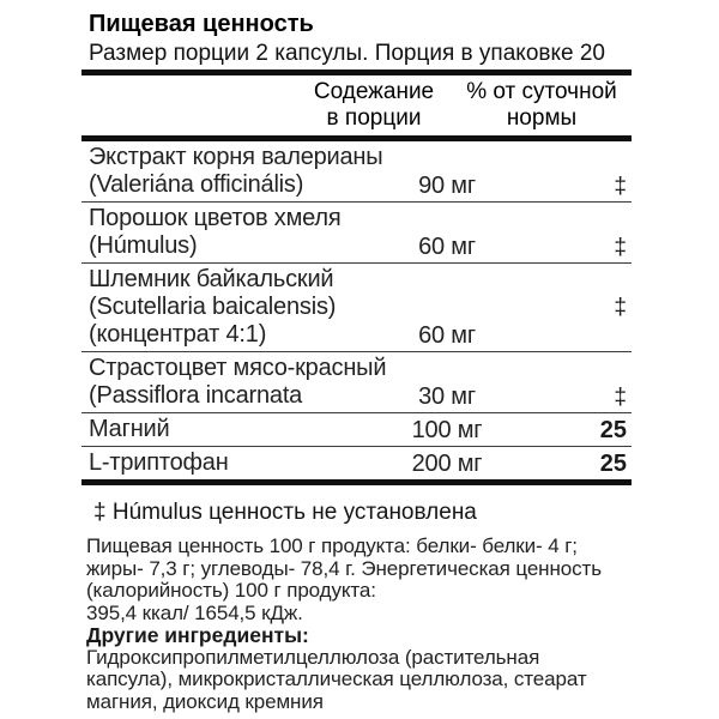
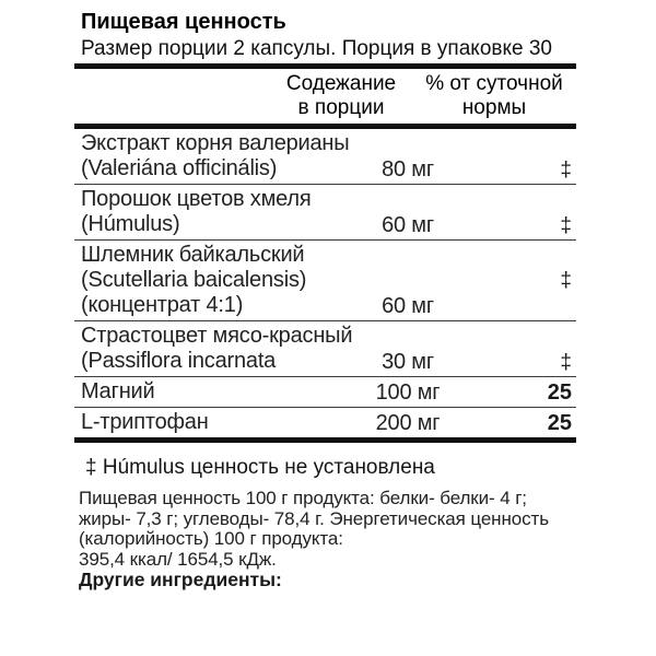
  Пищевая ценность
- Размер порции 2 капсулы. Порция в упаковке 20
+ Размер порции 2 капсулы. Порция в упаковке 30
  Содежание
  в порции
  % от суточной
  нормы
  Экстракт корня валерианы
  (Valeriána officinális)
- 90 мг
+ 80 мг
  ‡
  Порошок цветов хмеля
  (Húmulus)
  60 мг
  ‡
  Шлемник байкальский
  (Scutellaria baicalensis)
  (концентрат 4:1)
  60 мг
  ‡
  Страстоцвет мясо-красный
  (Passiflora incarnata
  30 мг
  ‡
  Магний
  100 мг
  25
  L-триптофан
  200 мг
  25
  ‡ Húmulus ценность не установлена
  Пищевая ценность 100 г продукта: белки- белки- 4 г;
  жиры- 7,3 г; углеводы- 78,4 г. Энергетическая ценность
  (калорийность) 100 г продукта:
  395,4 ккал/ 1654,5 кДж.
  Другие ингредиенты:
- Гидроксипропилметилцеллюлоза (растительная
- капсула), микрокристаллическая целлюлоза, стеарат
- магния, диоксид кремния
